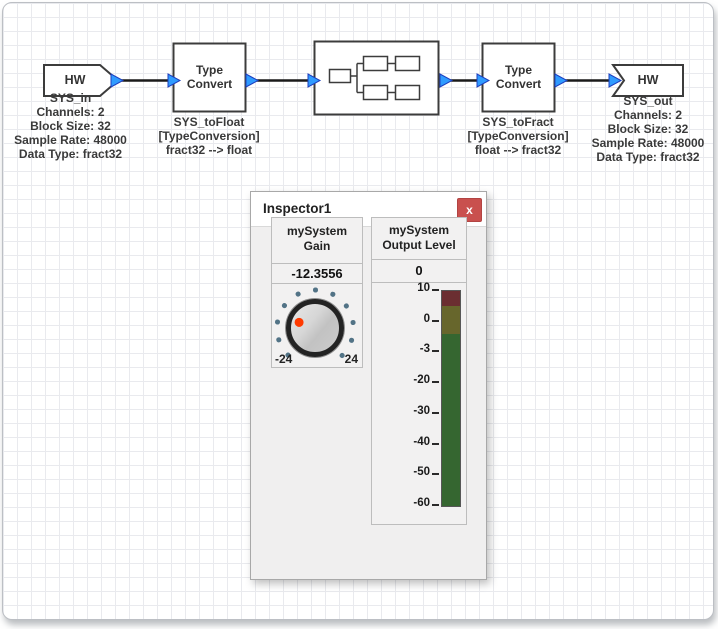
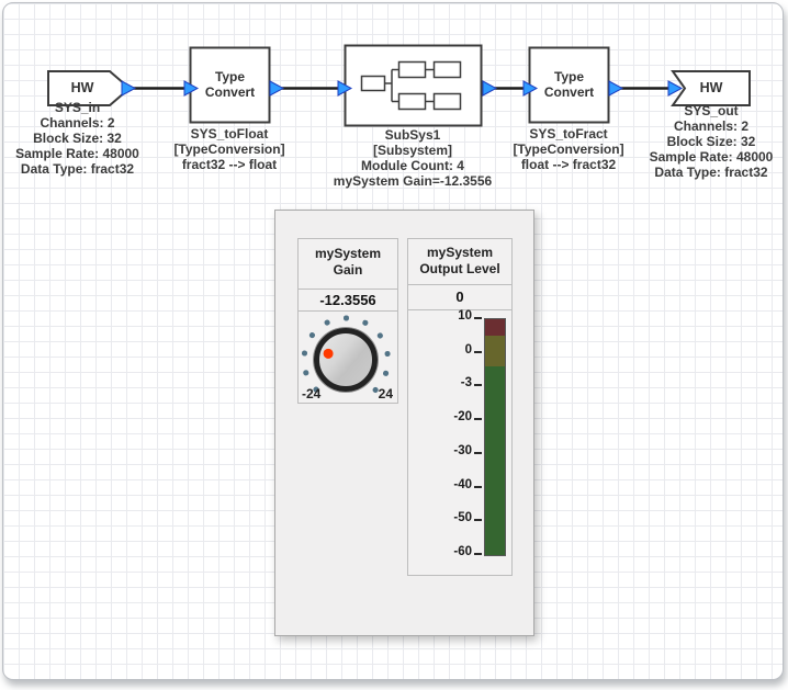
  HW
  Type
  Convert
  Type
  Convert
  HW
  SYS_in
  Channels: 2
  Block Size: 32
  Sample Rate: 48000
  Data Type: fract32
  SYS_toFloat
  [TypeConversion]
  fract32 --> float
+ SubSys1
+ [Subsystem]
+ Module Count: 4
+ mySystem Gain=-12.3556
  SYS_toFract
  [TypeConversion]
  float --> fract32
  SYS_out
  Channels: 2
  Block Size: 32
  Sample Rate: 48000
  Data Type: fract32
- Inspector1
- x
  mySystem
  Gain
  -12.3556
  -24
  24
  mySystem
  Output Level
  0
  10
  0
  -3
  -20
  -30
  -40
  -50
  -60
